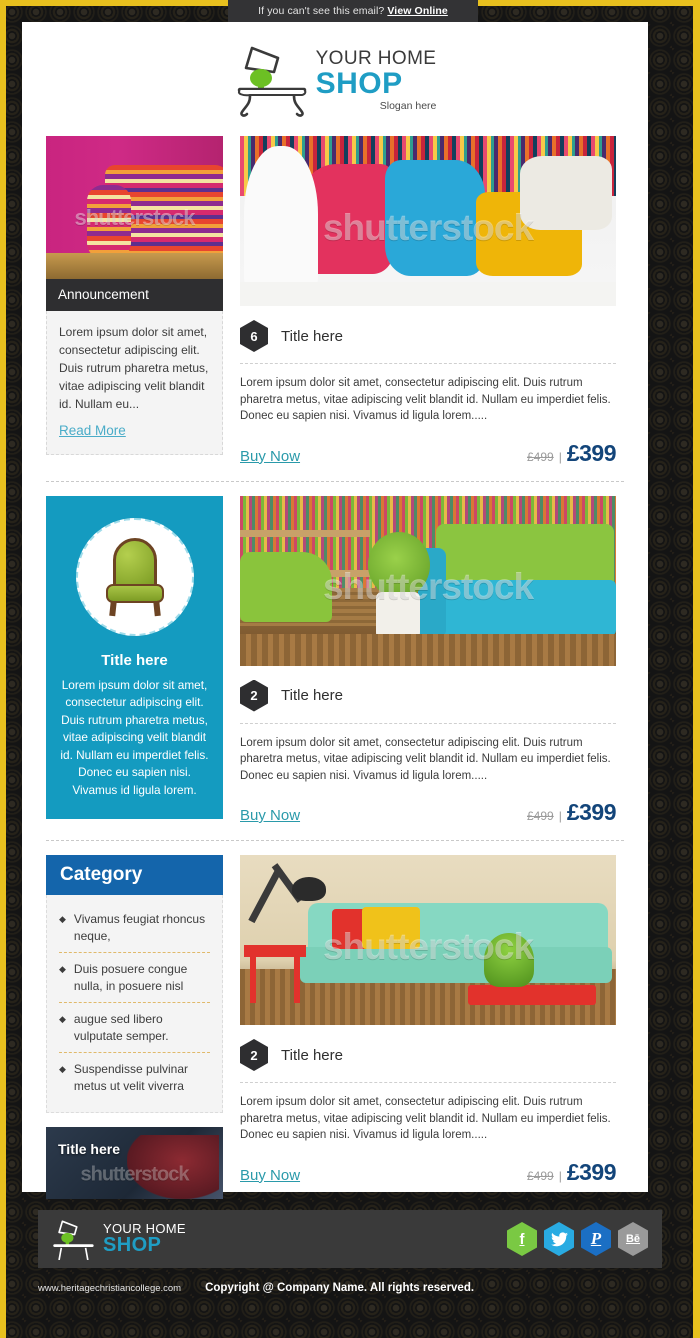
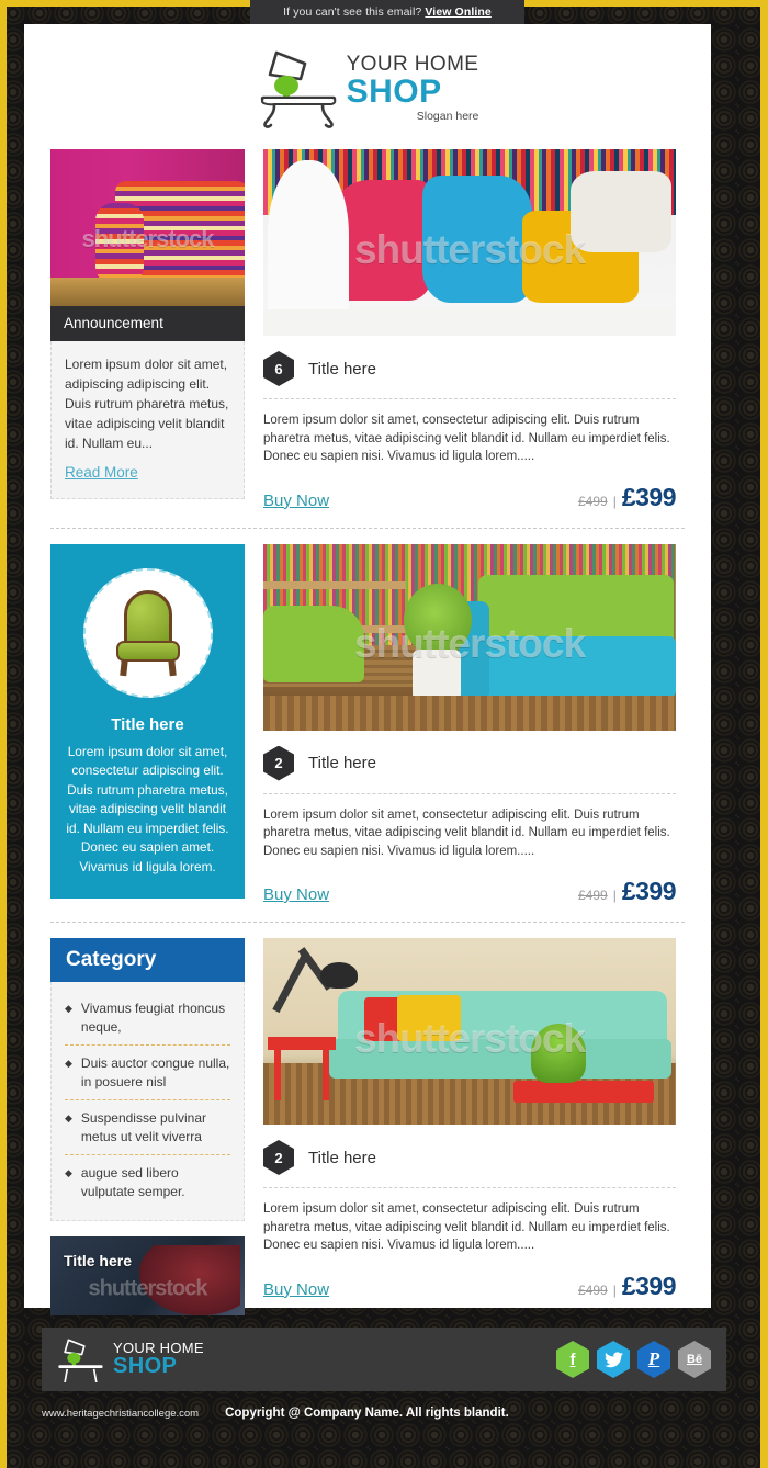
  If you can't see this email? View Online
  YOUR HOME
  SHOP
  Slogan here
  shutterstock
  Announcement
- Lorem ipsum dolor sit amet, consectetur adipiscing elit. Duis rutrum pharetra metus, vitae adipiscing velit blandit id. Nullam eu...
+ Lorem ipsum dolor sit amet, adipiscing adipiscing elit. Duis rutrum pharetra metus, vitae adipiscing velit blandit id. Nullam eu...
  Read More
  shutterstock
  6
  Title here
  Lorem ipsum dolor sit amet, consectetur adipiscing elit. Duis rutrum pharetra metus, vitae adipiscing velit blandit id. Nullam eu imperdiet felis. Donec eu sapien nisi. Vivamus id ligula lorem.....
  Buy Now
  £499
  |
  £399
  Title here
- Lorem ipsum dolor sit amet, consectetur adipiscing elit. Duis rutrum pharetra metus, vitae adipiscing velit blandit id. Nullam eu imperdiet felis. Donec eu sapien nisi. Vivamus id ligula lorem.
+ Lorem ipsum dolor sit amet, consectetur adipiscing elit. Duis rutrum pharetra metus, vitae adipiscing velit blandit id. Nullam eu imperdiet felis. Donec eu sapien amet. Vivamus id ligula lorem.
  shutterstock
  2
  Title here
  Lorem ipsum dolor sit amet, consectetur adipiscing elit. Duis rutrum pharetra metus, vitae adipiscing velit blandit id. Nullam eu imperdiet felis. Donec eu sapien nisi. Vivamus id ligula lorem.....
  Buy Now
  £499
  |
  £399
  Category
  ◆
  Vivamus feugiat rhoncus neque,
  ◆
- Duis posuere congue nulla, in posuere nisl
+ Duis auctor congue nulla, in posuere nisl
  ◆
- augue sed libero vulputate semper.
+ Suspendisse pulvinar metus ut velit viverra
  ◆
- Suspendisse pulvinar metus ut velit viverra
+ augue sed libero vulputate semper.
  Title here
  shutterstock
  shutterstock
  2
  Title here
  Lorem ipsum dolor sit amet, consectetur adipiscing elit. Duis rutrum pharetra metus, vitae adipiscing velit blandit id. Nullam eu imperdiet felis. Donec eu sapien nisi. Vivamus id ligula lorem.....
  Buy Now
  £499
  |
  £399
  YOUR HOME
  SHOP
  f
  P
  Bē
  www.heritagechristiancollege.com
- Copyright @ Company Name. All rights reserved.
+ Copyright @ Company Name. All rights blandit.
